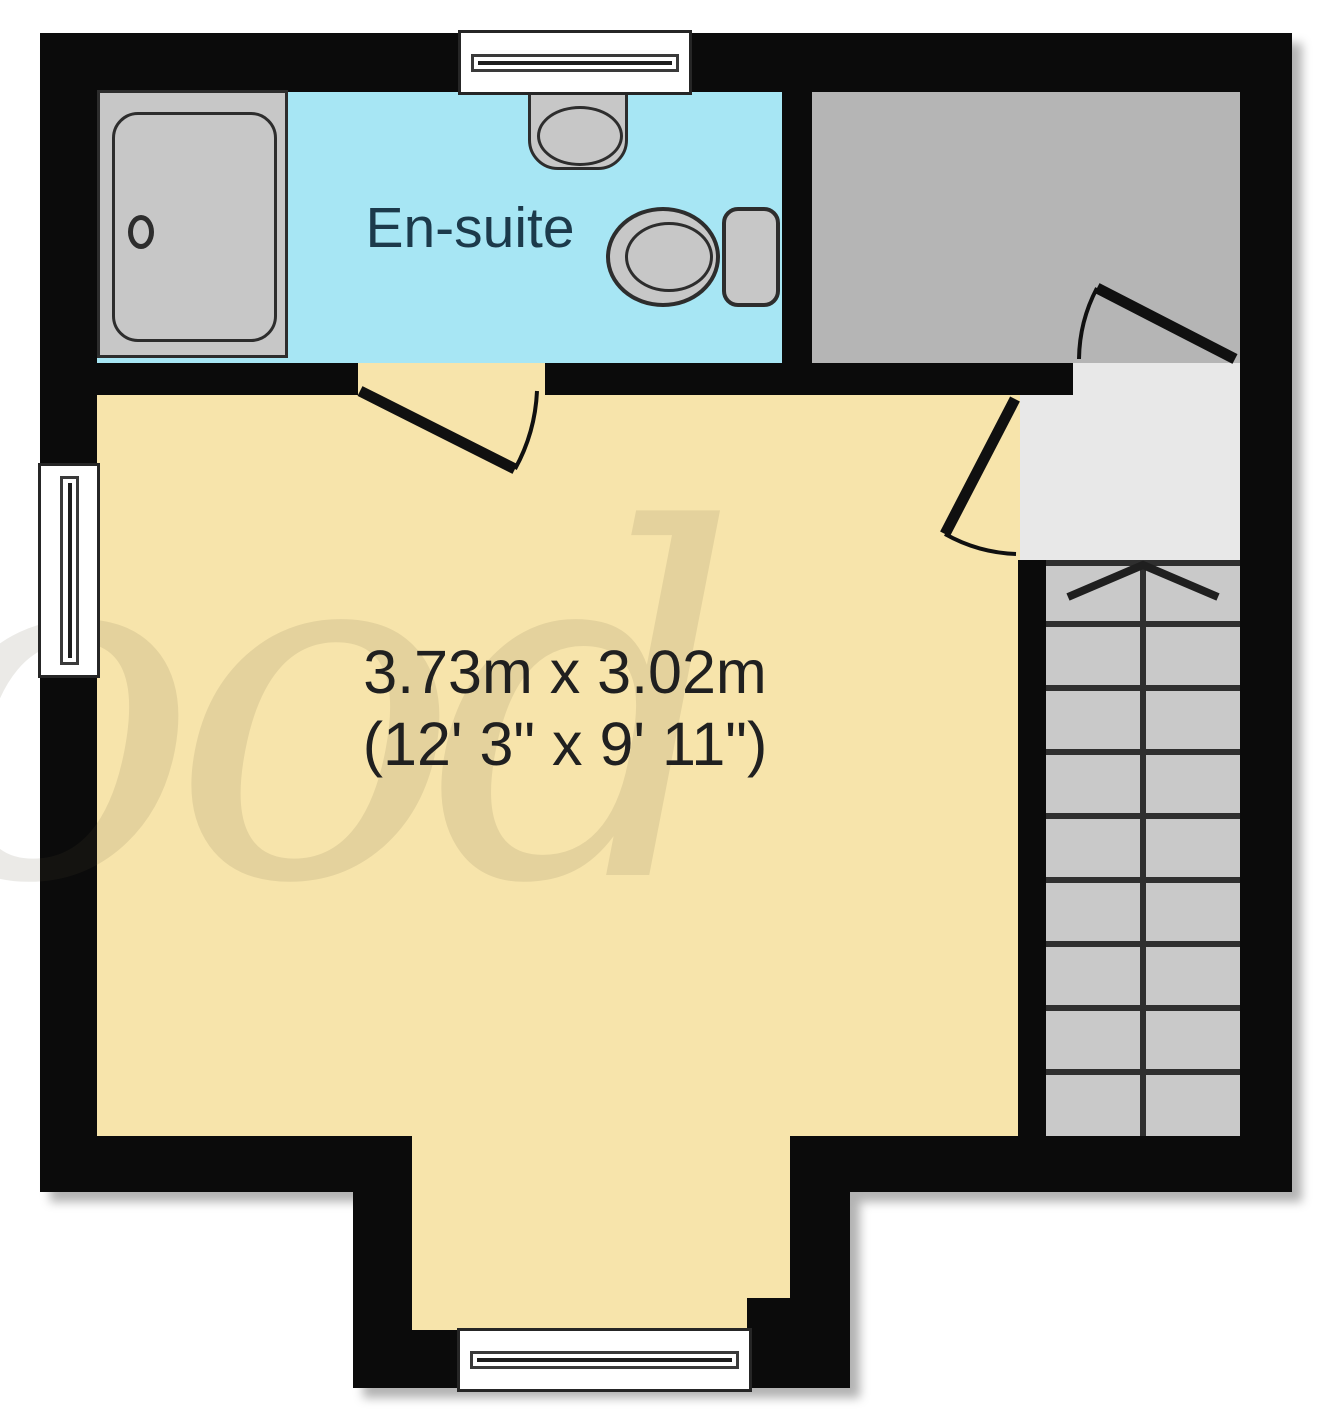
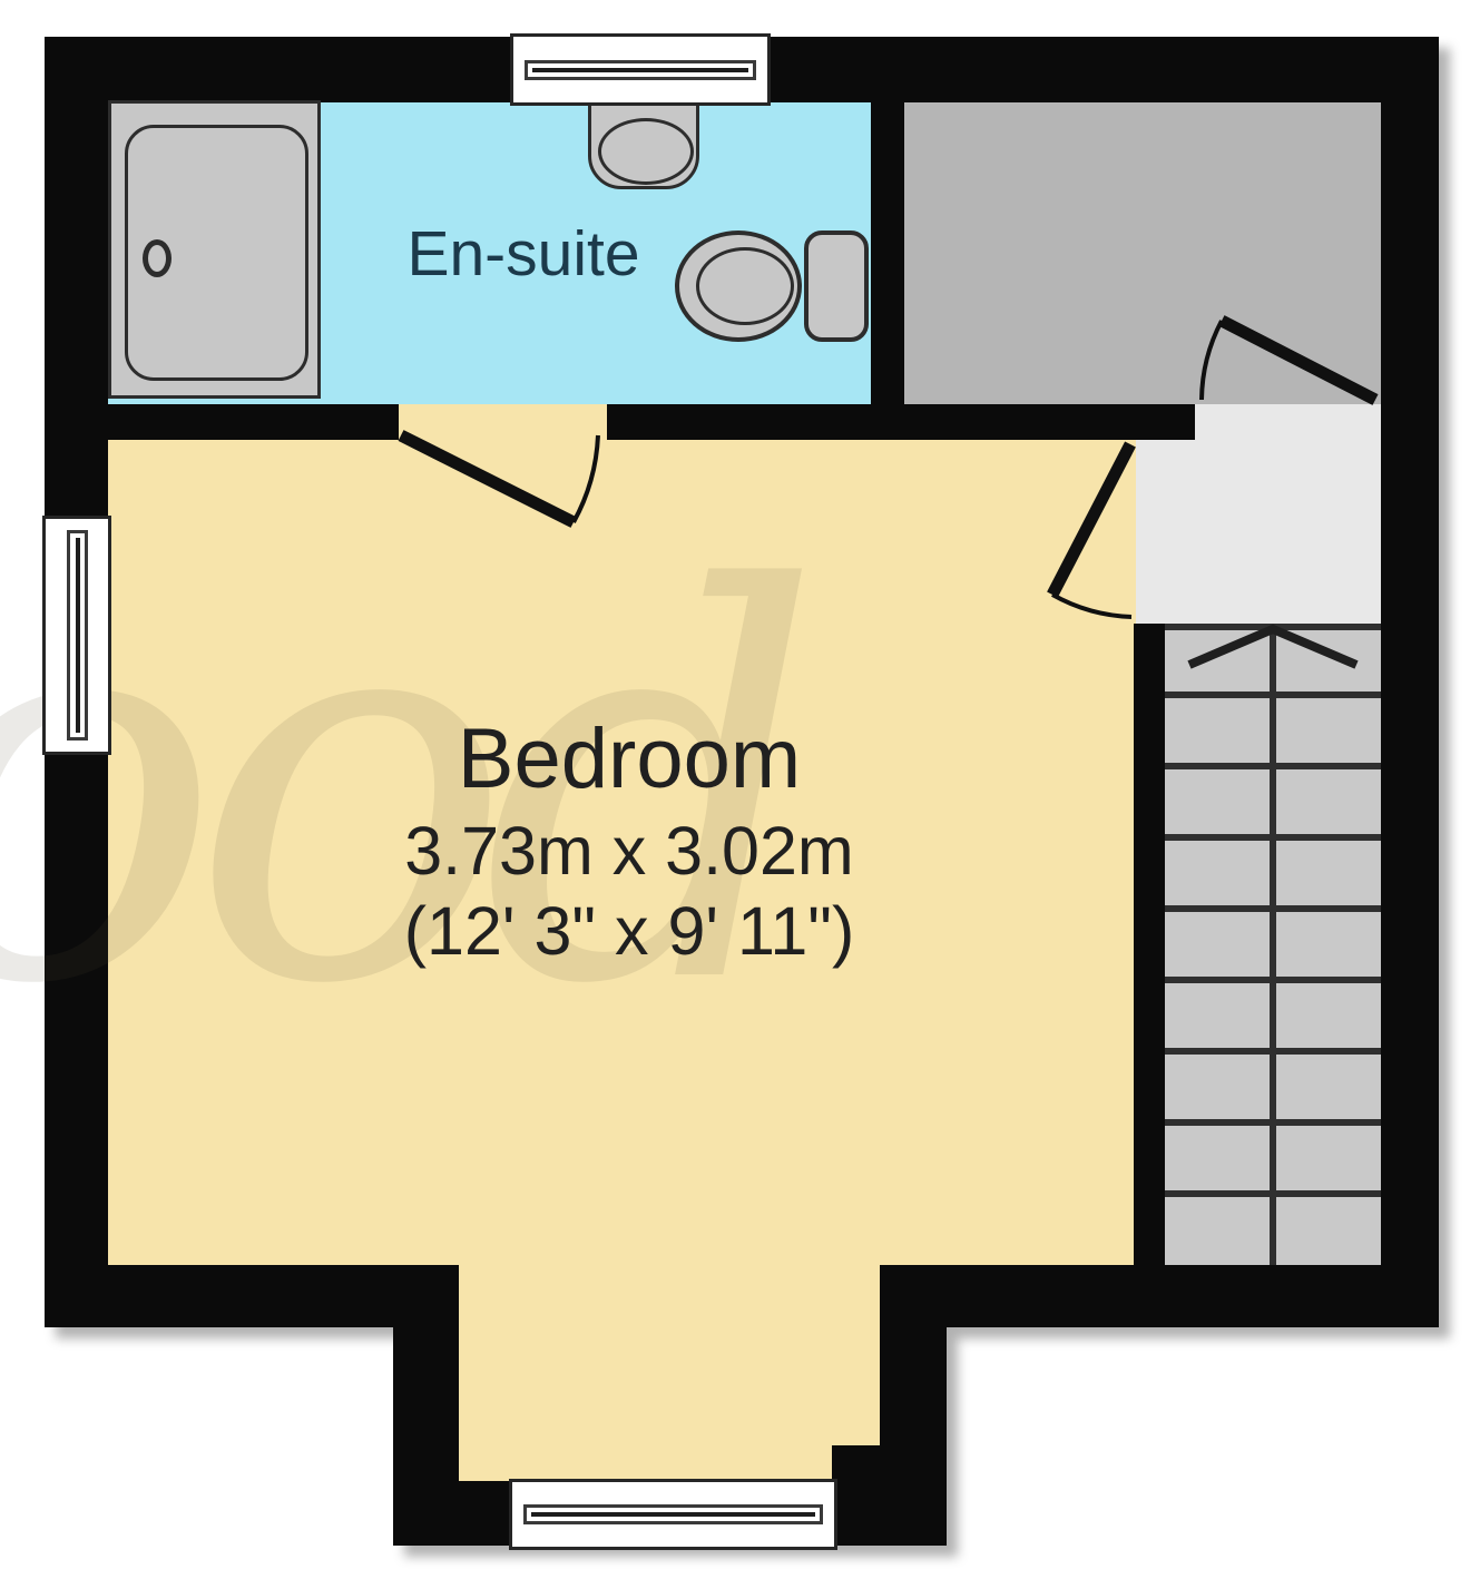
  ood
  En-suite
+ Bedroom
  3.73m x 3.02m
  (12' 3" x 9' 11")
